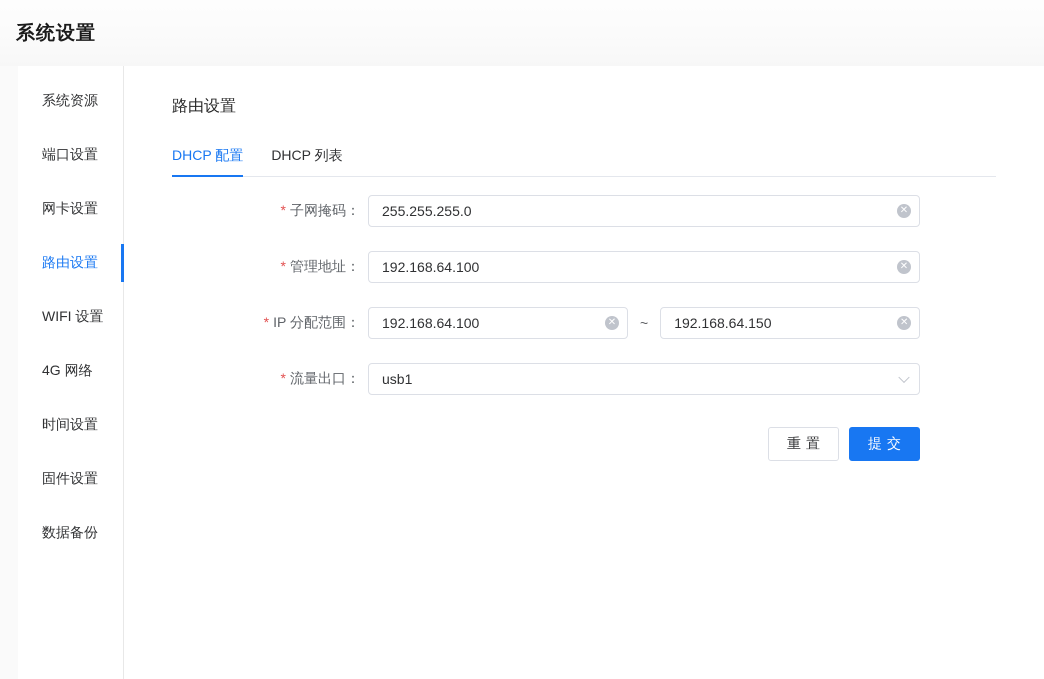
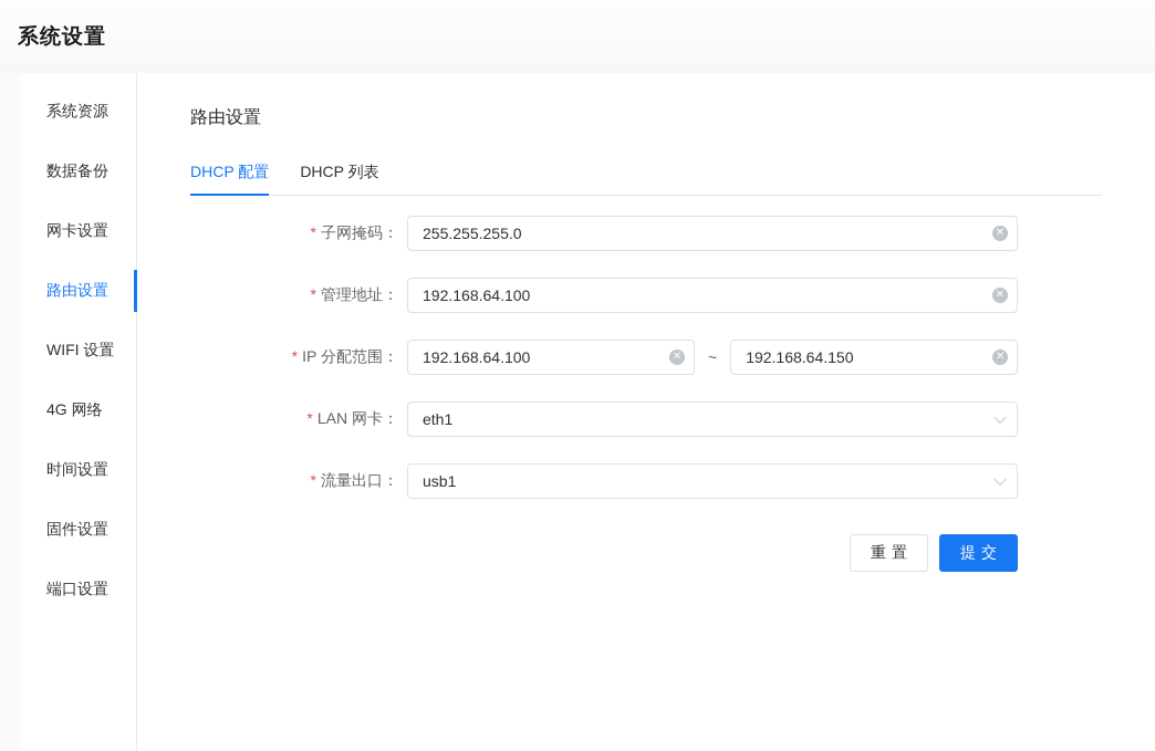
  系统设置
  系统资源
- 端口设置
+ 数据备份
  网卡设置
  路由设置
  WIFI 设置
  4G 网络
  时间设置
  固件设置
- 数据备份
+ 端口设置
  路由设置
  DHCP 配置
  DHCP 列表
  * 子网掩码：
  255.255.255.0
  ✕
  * 管理地址：
  192.168.64.100
  ✕
  * IP 分配范围：
  192.168.64.100
  ✕
  ~
  192.168.64.150
  ✕
+ * LAN 网卡：
+ eth1
  * 流量出口：
  usb1
  重置
  提交
